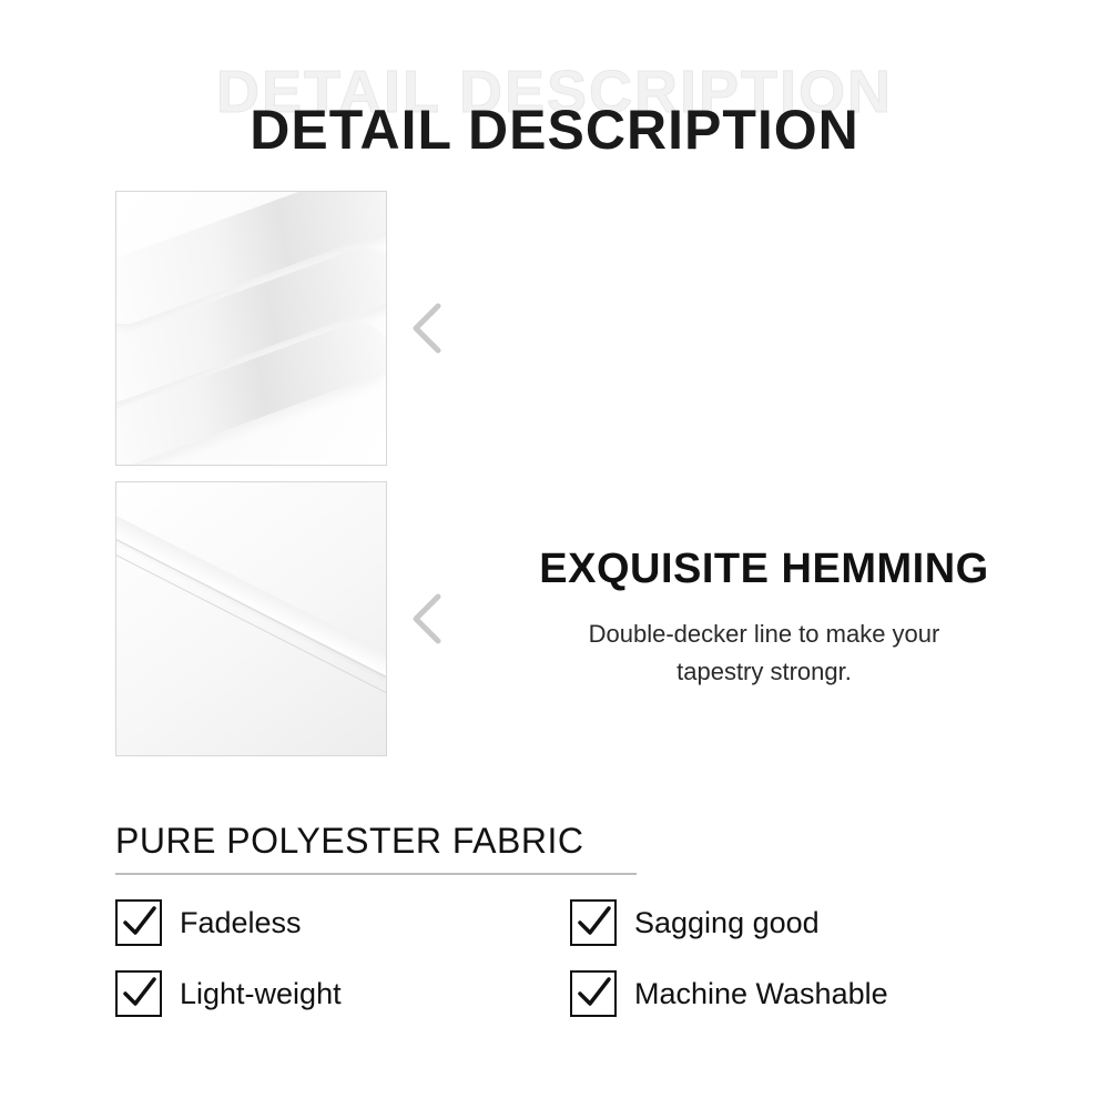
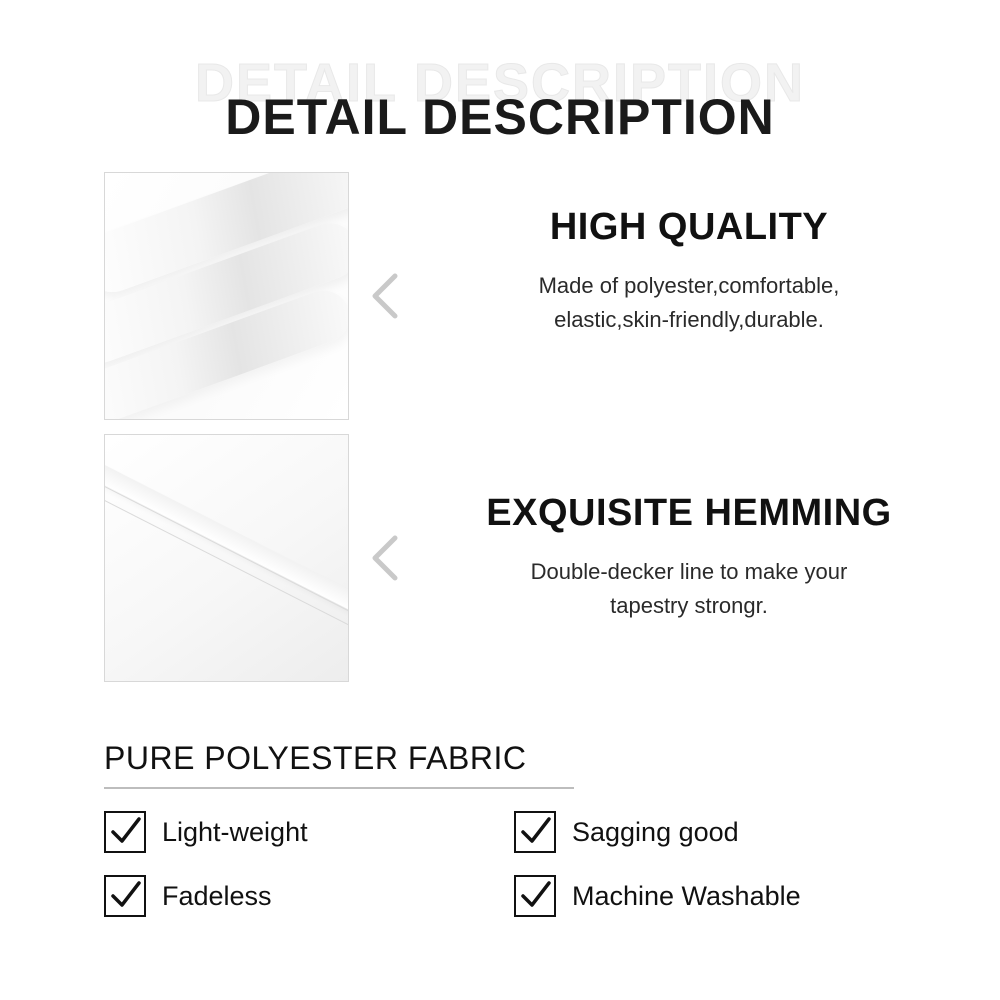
  DETAIL DESCRIPTION
  DETAIL DESCRIPTION
+ HIGH QUALITY
+ Made of polyester,comfortable,
+ elastic,skin-friendly,durable.
  EXQUISITE HEMMING
  Double-decker line to make your
  tapestry strongr.
  PURE POLYESTER FABRIC
- Fadeless
+ Light-weight
  Sagging good
- Light-weight
+ Fadeless
  Machine Washable
